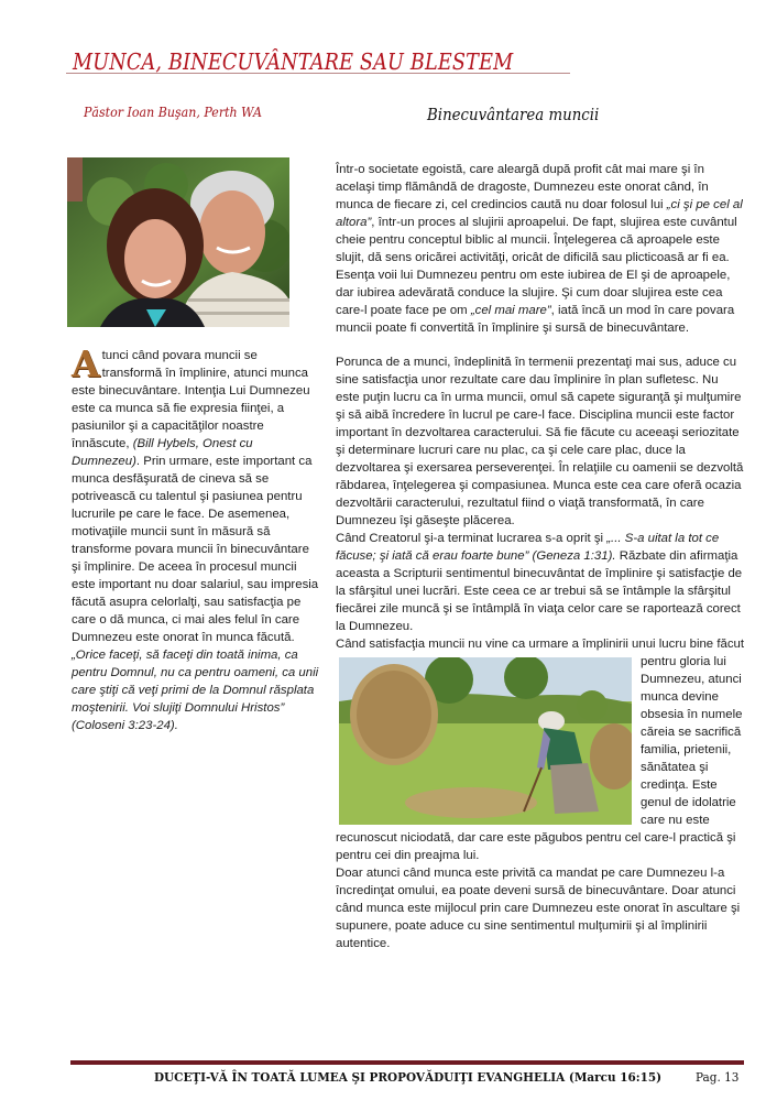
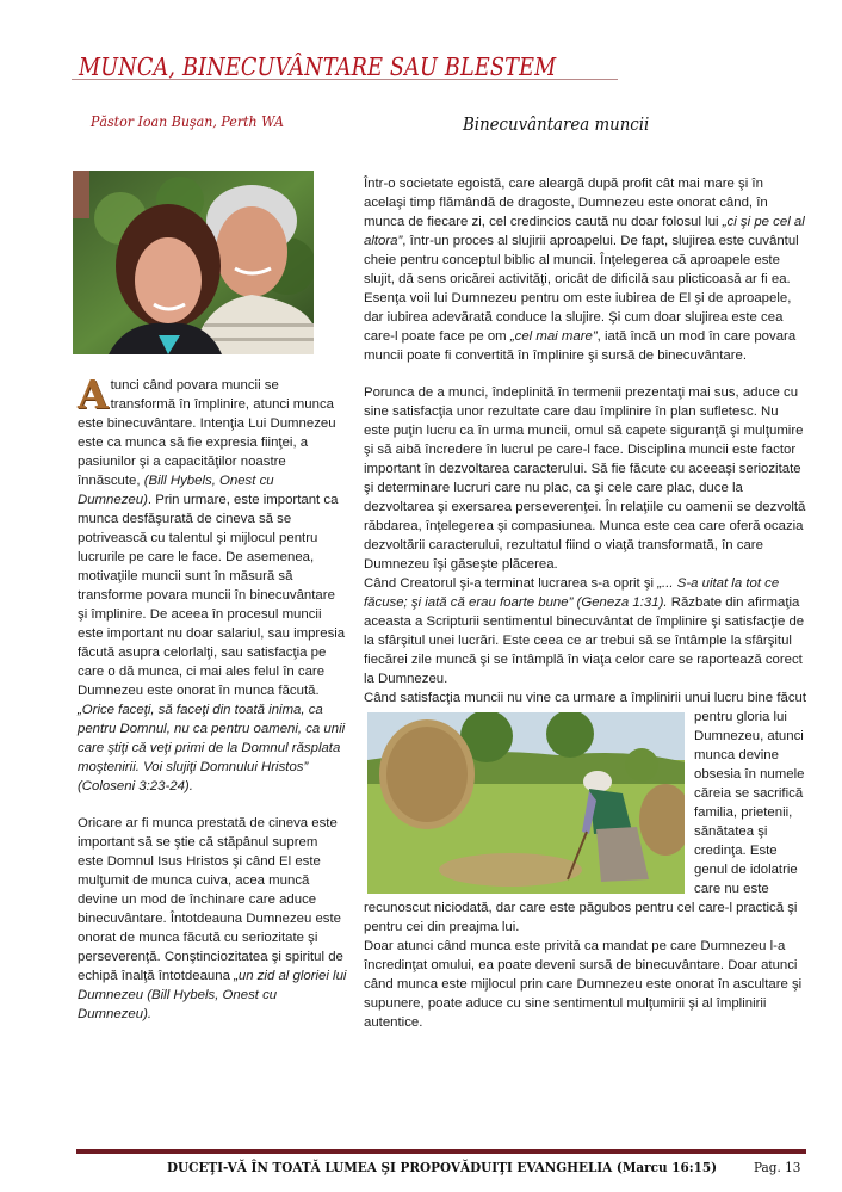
  MUNCA, BINECUVÂNTARE SAU BLESTEM
  Păstor Ioan Buşan, Perth WA
  Binecuvântarea muncii
  A
- tunci când povara muncii se transformă în împlinire, atunci munca este binecuvântare. Intenţia Lui Dumnezeu este ca munca să fie expresia fiinţei, a pasiunilor şi a capacităţilor noastre înnăscute, (Bill Hybels, Onest cu Dumnezeu). Prin urmare, este important ca munca desfăşurată de cineva să se potrivească cu talentul şi pasiunea pentru lucrurile pe care le face. De asemenea, motivaţiile muncii sunt în măsură să transforme povara muncii în binecuvântare şi împlinire. De aceea în procesul muncii este important nu doar salariul, sau impresia făcută asupra celorlalţi, sau satisfacţia pe care o dă munca, ci mai ales felul în care Dumnezeu este onorat în munca făcută. „Orice faceţi, să faceţi din toată inima, ca pentru Domnul, nu ca pentru oameni, ca unii care ştiţi că veţi primi de la Domnul răsplata moştenirii. Voi slujiţi Domnului Hristos”
+ tunci când povara muncii se transformă în împlinire, atunci munca este binecuvântare. Intenţia Lui Dumnezeu este ca munca să fie expresia fiinţei, a pasiunilor şi a capacităţilor noastre înnăscute, (Bill Hybels, Onest cu Dumnezeu). Prin urmare, este important ca munca desfăşurată de cineva să se potrivească cu talentul şi mijlocul pentru lucrurile pe care le face. De asemenea, motivaţiile muncii sunt în măsură să transforme povara muncii în binecuvântare şi împlinire. De aceea în procesul muncii este important nu doar salariul, sau impresia făcută asupra celorlalţi, sau satisfacţia pe care o dă munca, ci mai ales felul în care Dumnezeu este onorat în munca făcută. „Orice faceţi, să faceţi din toată inima, ca pentru Domnul, nu ca pentru oameni, ca unii care ştiţi că veţi primi de la Domnul răsplata moştenirii. Voi slujiţi Domnului Hristos”
  (Coloseni 3:23-24).
+ Oricare ar fi munca prestată de cineva este important să se ştie că stăpânul suprem este Domnul Isus Hristos şi când El este mulţumit de munca cuiva, acea muncă devine un mod de închinare care aduce binecuvântare. Întotdeauna Dumnezeu este onorat de munca făcută cu seriozitate şi perseverenţă. Conştinciozitatea şi spiritul de echipă înalţă întotdeauna „un zid al gloriei lui Dumnezeu (Bill Hybels, Onest cu Dumnezeu).
  Într-o societate egoistă, care aleargă după profit cât mai mare şi în acelaşi timp flămândă de dragoste, Dumnezeu este onorat când, în munca de fiecare zi, cel credincios caută nu doar folosul lui „ci şi pe cel al altora”, într-un proces al slujirii aproapelui. De fapt, slujirea este cuvântul cheie pentru conceptul biblic al muncii. Înţelegerea că aproapele este slujit, dă sens oricărei activităţi, oricât de dificilă sau plicticoasă ar fi ea. Esenţa voii lui Dumnezeu pentru om este iubirea de El şi de aproapele, dar iubirea adevărată conduce la slujire. Şi cum doar slujirea este cea care-l poate face pe om „cel mai mare”, iată încă un mod în care povara muncii poate fi convertită în împlinire şi sursă de binecuvântare.
  Porunca de a munci, îndeplinită în termenii prezentaţi mai sus, aduce cu sine satisfacţia unor rezultate care dau împlinire în plan sufletesc. Nu este puţin lucru ca în urma muncii, omul să capete siguranţă şi mulţumire şi să aibă încredere în lucrul pe care-l face. Disciplina muncii este factor important în dezvoltarea caracterului. Să fie făcute cu aceeaşi seriozitate şi determinare lucruri care nu plac, ca şi cele care plac, duce la dezvoltarea şi exersarea perseverenţei. În relaţiile cu oamenii se dezvoltă răbdarea, înţelegerea şi compasiunea. Munca este cea care oferă ocazia dezvoltării caracterului, rezultatul fiind o viaţă transformată, în care Dumnezeu îşi găseşte plăcerea.
  Când Creatorul şi-a terminat lucrarea s-a oprit şi „... S-a uitat la tot ce făcuse; şi iată că erau foarte bune” (Geneza 1:31). Răzbate din afirmaţia aceasta a Scripturii sentimentul binecuvântat de împlinire şi satisfacţie de la sfârşitul unei lucrări. Este ceea ce ar trebui să se întâmple la sfârşitul fiecărei zile muncă şi se întâmplă în viaţa celor care se raportează corect la Dumnezeu.
  Când satisfacţia muncii nu vine ca urmare a împlinirii unui lucru bine făcut pentru gloria lui Dumnezeu, atunci munca devine obsesia în numele căreia se sacrifică familia, prietenii, sănătatea şi credinţa. Este genul de idolatrie care nu este recunoscut niciodată, dar care este păgubos pentru cel care-l practică şi pentru cei din preajma lui.
  Doar atunci când munca este privită ca mandat pe care Dumnezeu l-a încredinţat omului, ea poate deveni sursă de binecuvântare. Doar atunci când munca este mijlocul prin care Dumnezeu este onorat în ascultare şi supunere, poate aduce cu sine sentimentul mulţumirii şi al împlinirii autentice.
  DUCEŢI-VĂ ÎN TOATĂ LUMEA ŞI PROPOVĂDUIŢI EVANGHELIA (Marcu 16:15)
  Pag. 13
